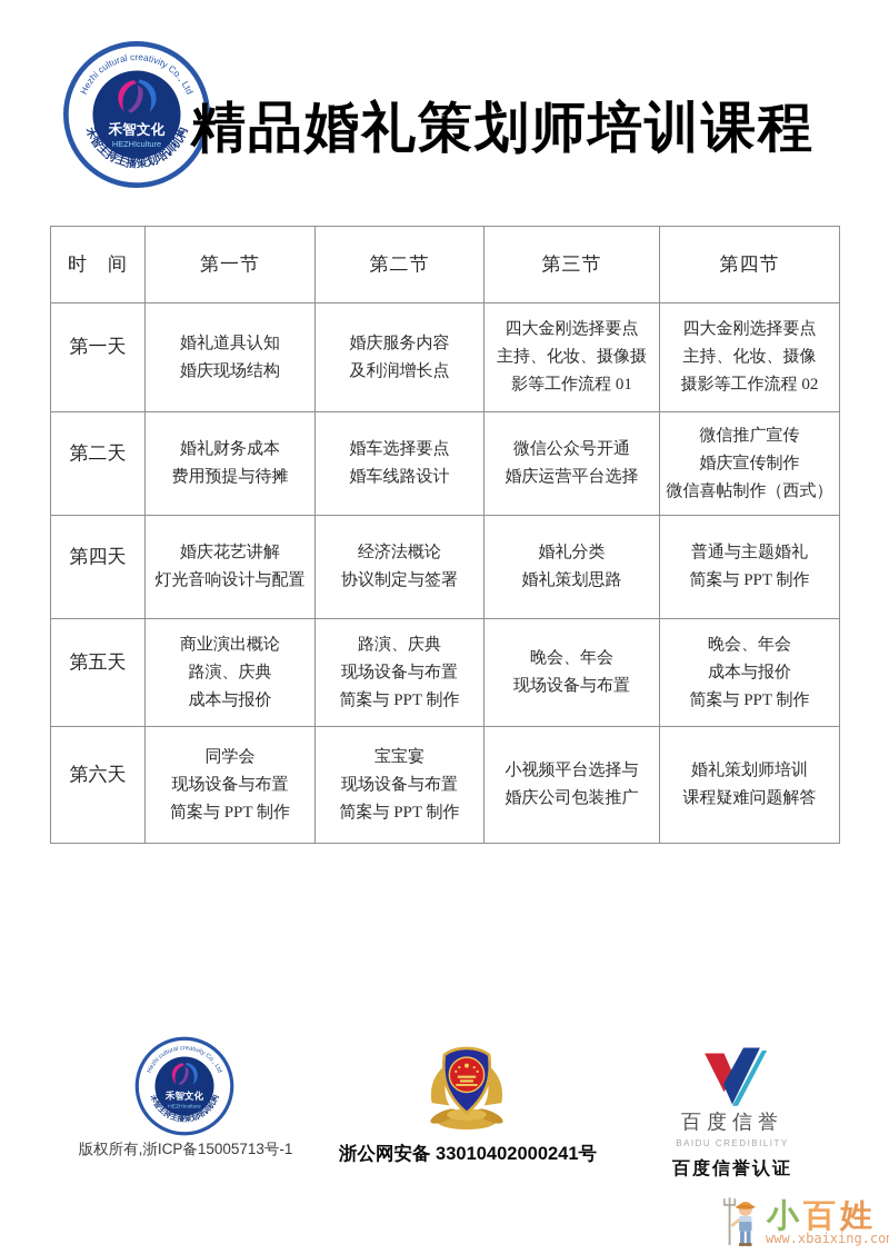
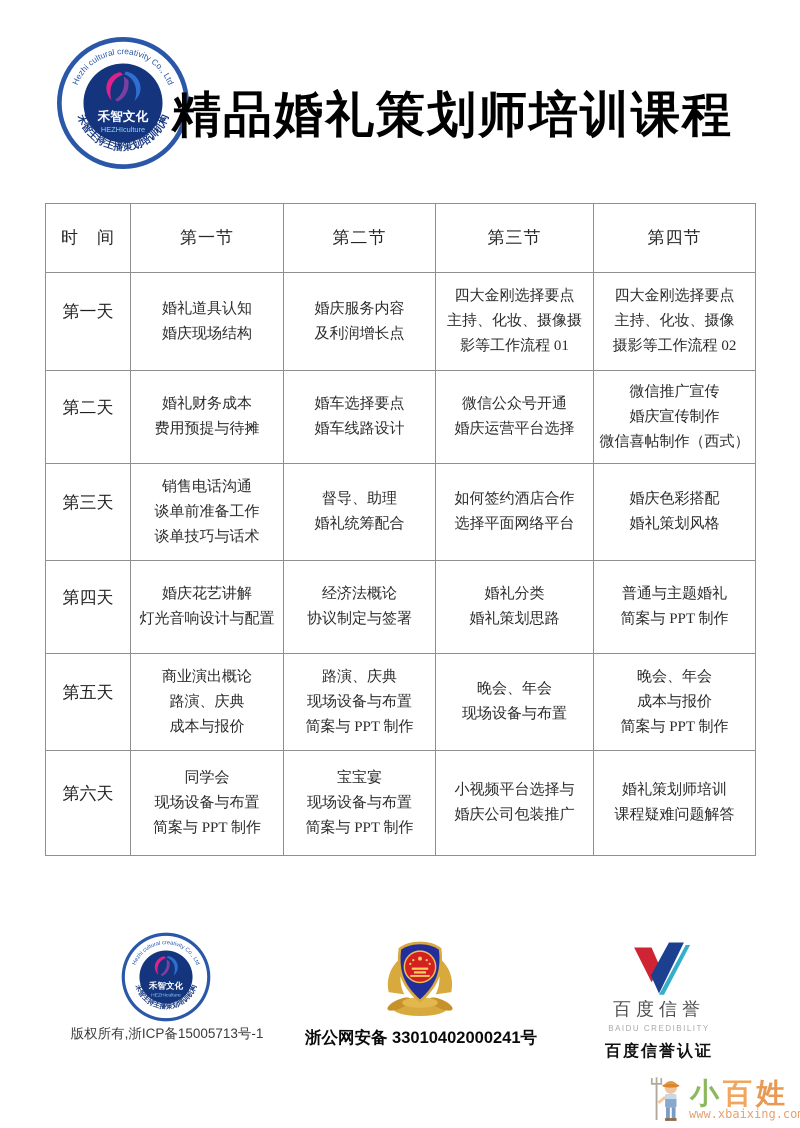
  精品婚礼策划师培训课程
  时 间	第一节	第二节	第三节	第四节
  第一天	婚礼道具认知 婚庆现场结构	婚庆服务内容 及利润增长点	四大金刚选择要点 主持、化妆、摄像摄 影等工作流程 01	四大金刚选择要点 主持、化妆、摄像 摄影等工作流程 02
  第二天	婚礼财务成本 费用预提与待摊	婚车选择要点 婚车线路设计	微信公众号开通 婚庆运营平台选择	微信推广宣传 婚庆宣传制作 微信喜帖制作（西式）
+ 第三天	销售电话沟通 谈单前准备工作 谈单技巧与话术	督导、助理 婚礼统筹配合	如何签约酒店合作 选择平面网络平台	婚庆色彩搭配 婚礼策划风格
  第四天	婚庆花艺讲解 灯光音响设计与配置	经济法概论 协议制定与签署	婚礼分类 婚礼策划思路	普通与主题婚礼 简案与 PPT 制作
  第五天	商业演出概论 路演、庆典 成本与报价	路演、庆典 现场设备与布置 简案与 PPT 制作	晚会、年会 现场设备与布置	晚会、年会 成本与报价 简案与 PPT 制作
  第六天	同学会 现场设备与布置 简案与 PPT 制作	宝宝宴 现场设备与布置 简案与 PPT 制作	小视频平台选择与 婚庆公司包装推广	婚礼策划师培训 课程疑难问题解答
  版权所有,浙ICP备15005713号-1
  浙公网安备 33010402000241号
  百度信誉
  BAIDU CREDIBILITY
  百度信誉认证
  小百姓
  www.xbaixing.co
